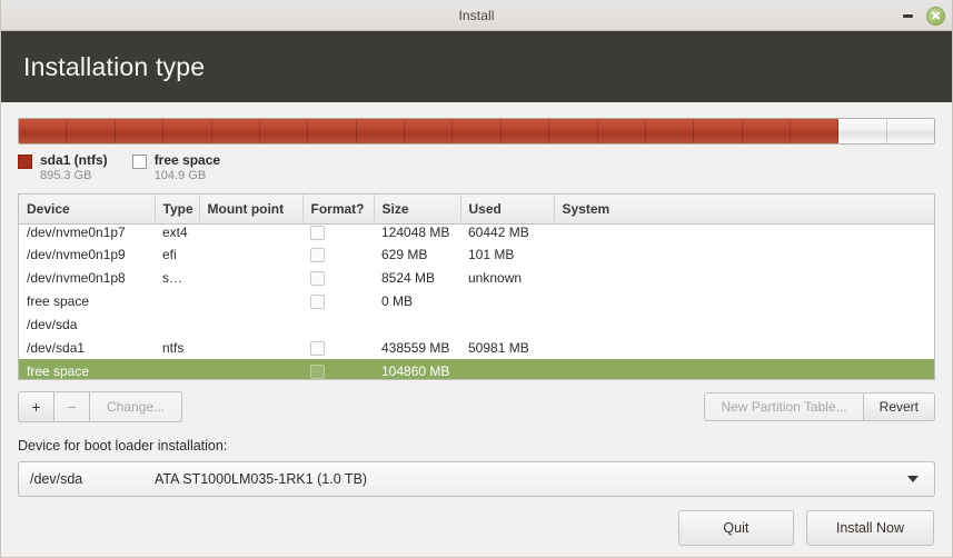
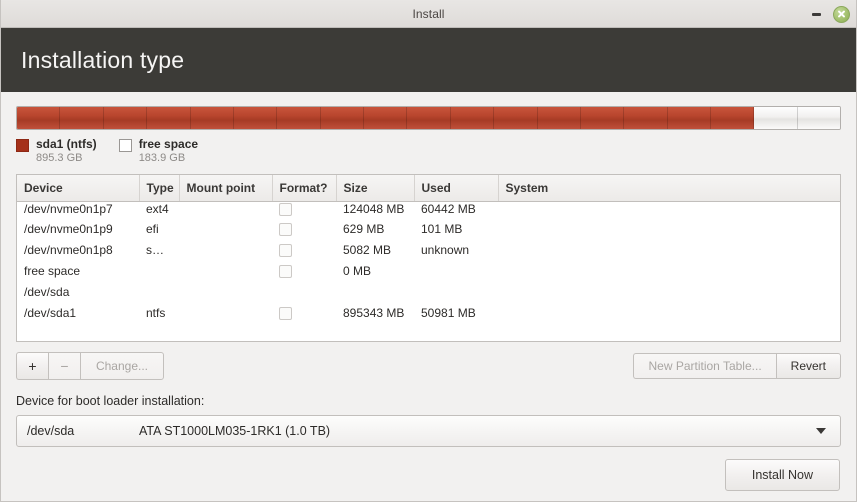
  Install
  Installation type
  sda1 (ntfs)
  895.3 GB
  free space
- 104.9 GB
+ 183.9 GB
  Device	Type	Mount point	Format?	Size	Used	System
  /dev/nvme0n1p7	ext4			124048 MB	60442 MB
  /dev/nvme0n1p9	efi			629 MB	101 MB
- /dev/nvme0n1p8	swap			8524 MB	unknown
+ /dev/nvme0n1p8	swap			5082 MB	unknown
  free space				0 MB
  /dev/sda
- /dev/sda1	ntfs			438559 MB	50981 MB
+ /dev/sda1	ntfs			895343 MB	50981 MB
- free space				104860 MB
  +
  −
  Change...
  New Partition Table...
  Revert
  Device for boot loader installation:
  /dev/sda
  ATA ST1000LM035-1RK1 (1.0 TB)
- Quit
  Install Now
